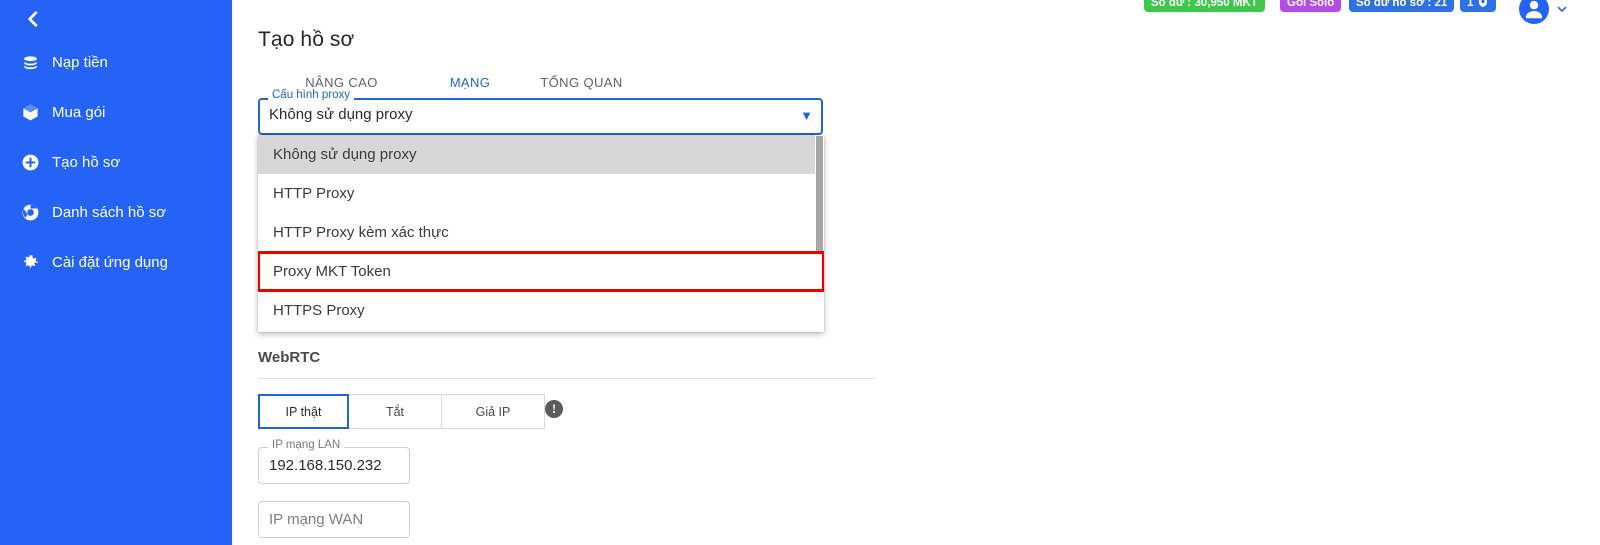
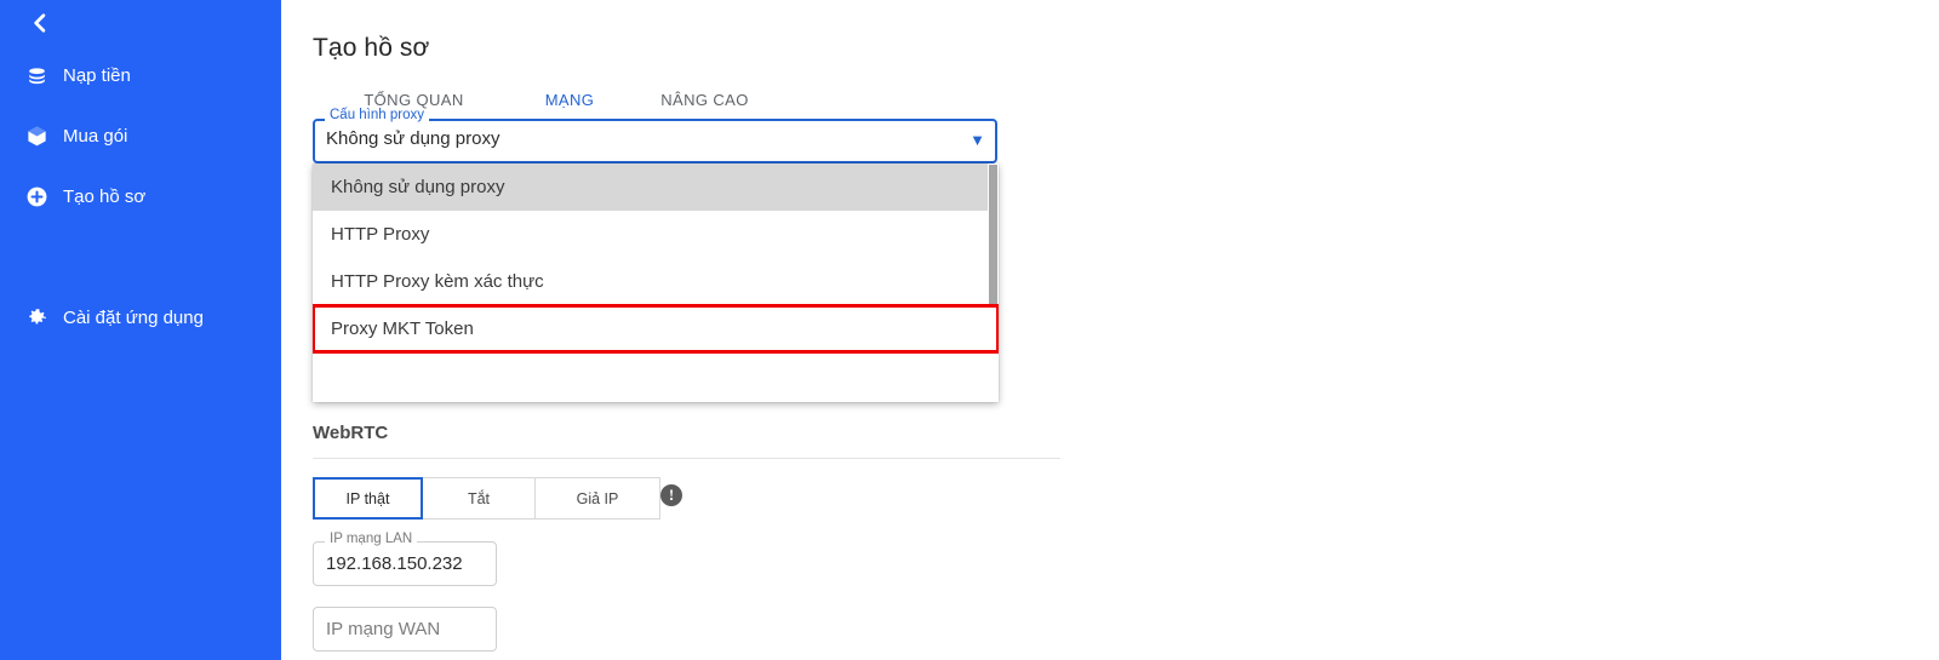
  Nạp tiền
  Mua gói
  Tạo hồ sơ
- Danh sách hồ sơ
  Cài đặt ứng dụng
- Số dư : 30,950 MKT
- Gói Solo
- Số dư hồ sơ : 21
- 1
  Tạo hồ sơ
- NÂNG CAO
+ TỔNG QUAN
  MẠNG
- TỔNG QUAN
+ NÂNG CAO
  Cấu hình proxy
  Không sử dụng proxy
  ▼
  WebRTC
  IP thật
  Tắt
  Giả IP
  !
  IP mạng LAN
  192.168.150.232
  IP mạng WAN
  Không sử dụng proxy
  HTTP Proxy
  HTTP Proxy kèm xác thực
  Proxy MKT Token
- HTTPS Proxy
